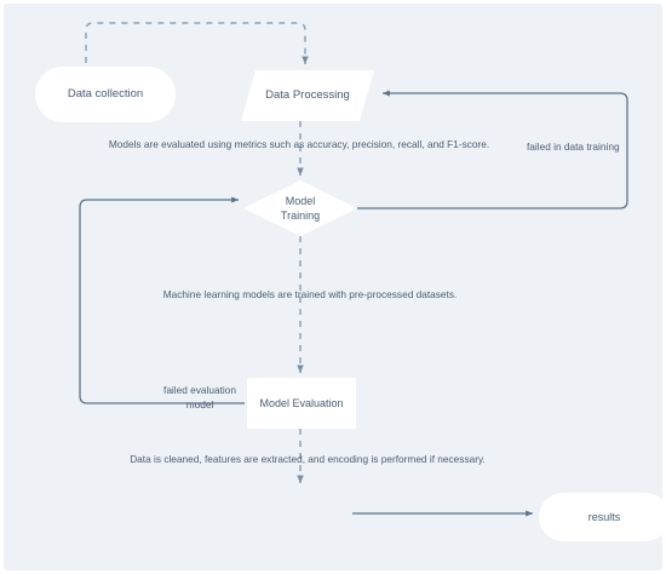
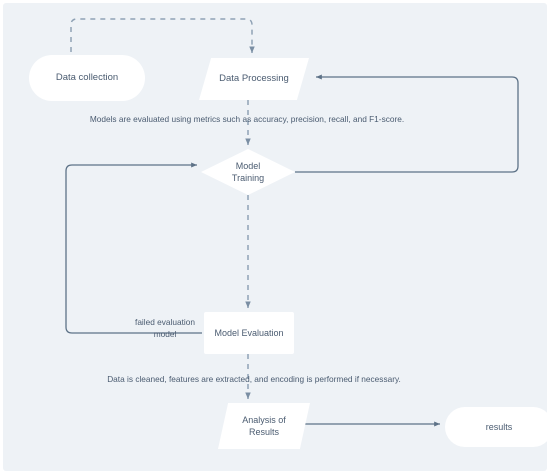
  Data collection
  Data Processing
  Model
  Training
  Model Evaluation
+ Analysis of
+ Results
  results
  Models are evaluated using metrics such as accuracy, precision, recall, and F1-score.
- failed in data training
- Machine learning models are trained with pre-processed datasets.
  failed evaluation
  model
  Data is cleaned, features are extracted, and encoding is performed if necessary.
